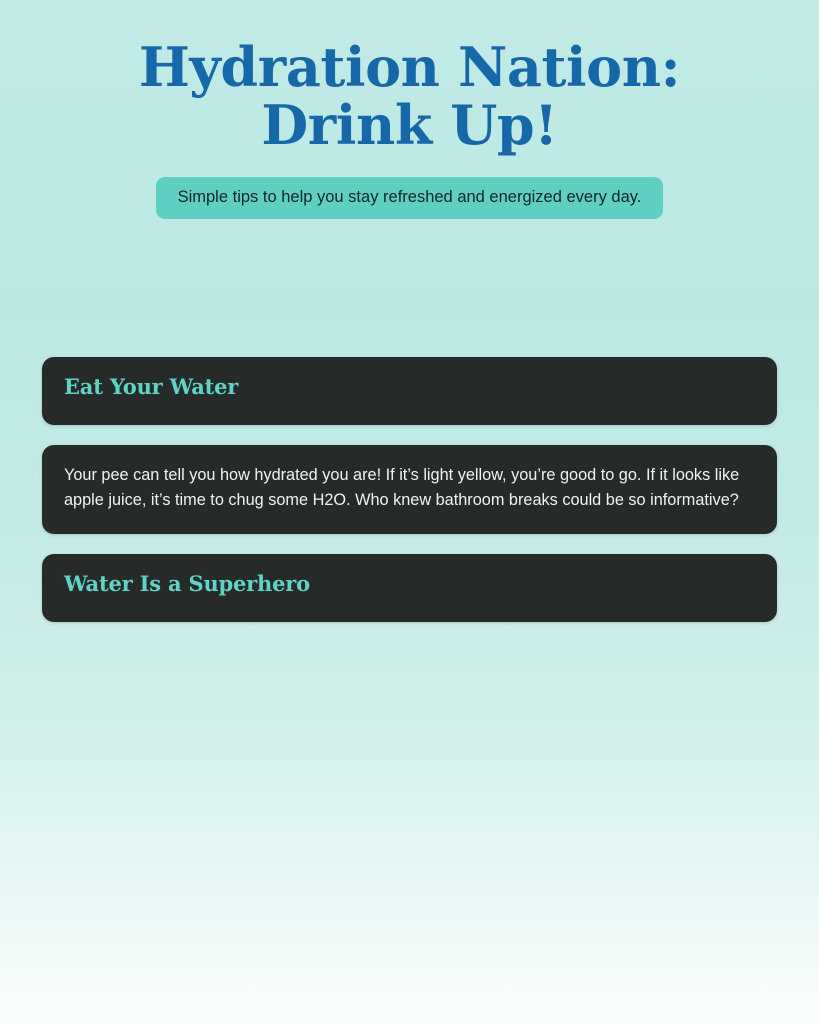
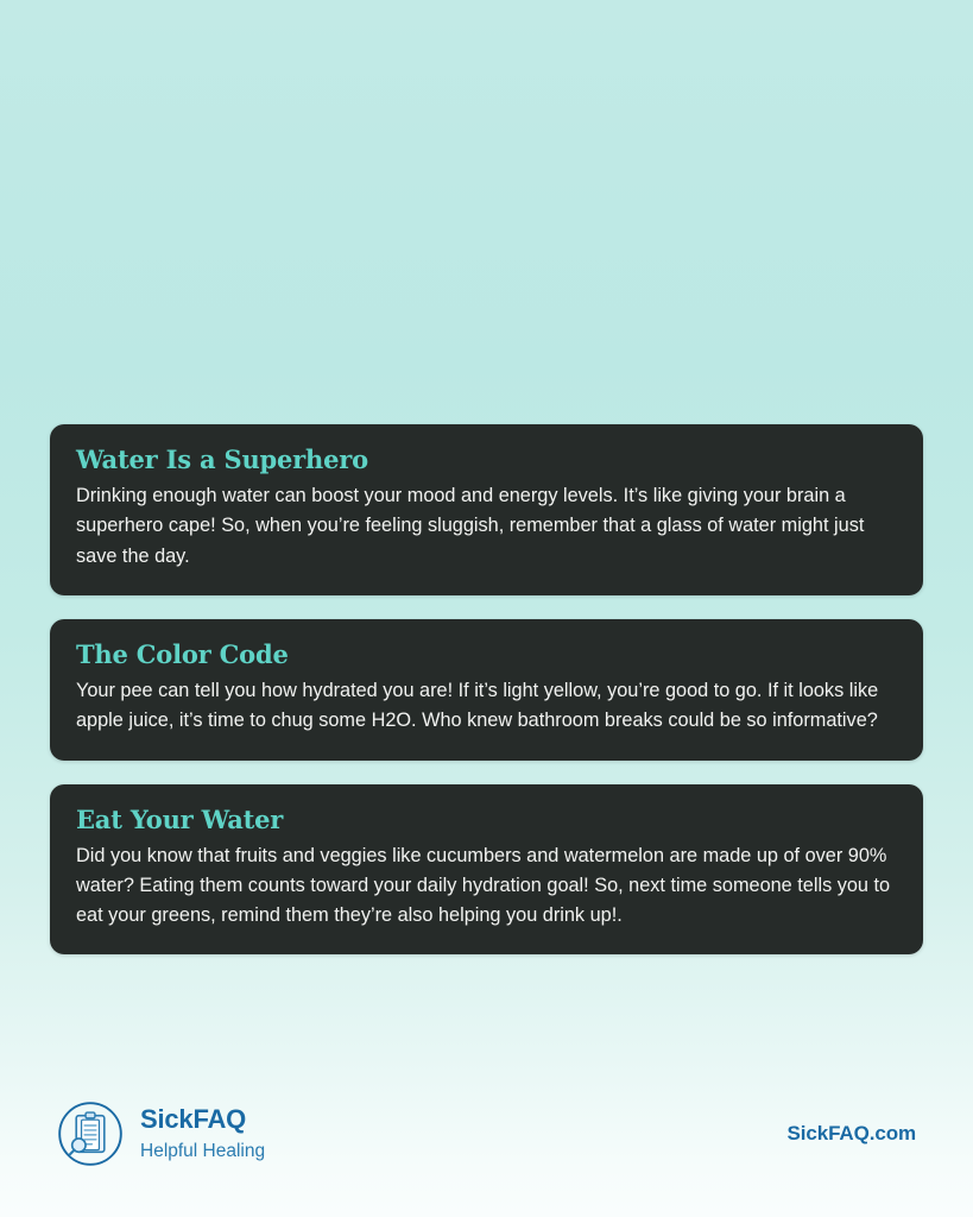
- Hydration Nation: Drink Up!
- Simple tips to help you stay refreshed and energized every day.
- Eat Your Water
+ Water Is a Superhero
+ Drinking enough water can boost your mood and energy levels. It’s like giving your brain a superhero cape! So, when you’re feeling sluggish, remember that a glass of water might just save the day.
+ The Color Code
  Your pee can tell you how hydrated you are! If it’s light yellow, you’re good to go. If it looks like apple juice, it’s time to chug some H2O. Who knew bathroom breaks could be so informative?
- Water Is a Superhero
+ Eat Your Water
+ Did you know that fruits and veggies like cucumbers and watermelon are made up of over 90% water? Eating them counts toward your daily hydration goal! So, next time someone tells you to eat your greens, remind them they’re also helping you drink up!.
+ SickFAQ
+ Helpful Healing
+ SickFAQ.com
